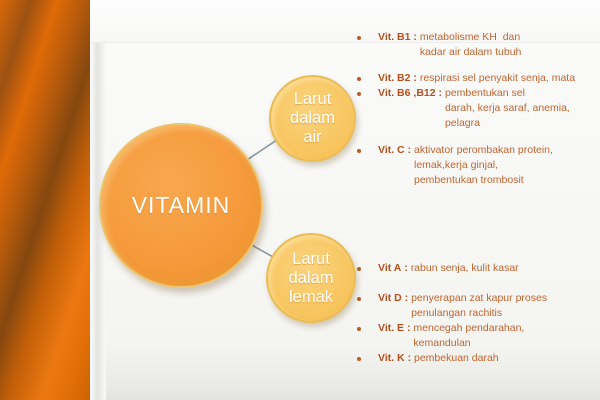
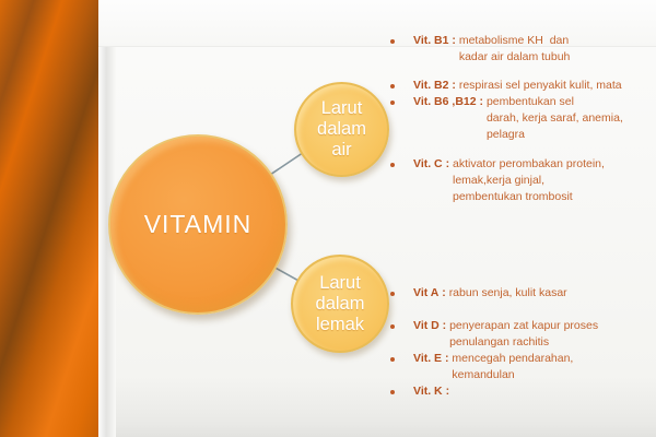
  VITAMIN
  Larut
  dalam
  air
  Larut
  dalam
  lemak
  Vit. B1
  :
  metabolisme KH dan
  kadar air dalam tubuh
  Vit. B2
  :
- respirasi sel penyakit senja, mata
+ respirasi sel penyakit kulit, mata
  Vit. B6 ,B12
  :
  pembentukan sel
  darah, kerja saraf, anemia,
  pelagra
  Vit. C
  :
  aktivator perombakan protein,
  lemak,kerja ginjal,
  pembentukan trombosit
  Vit A
  :
  rabun senja, kulit kasar
  Vit D
  :
  penyerapan zat kapur proses
  penulangan rachitis
  Vit. E
  :
  mencegah pendarahan,
  kemandulan
  Vit. K
  :
- pembekuan darah
